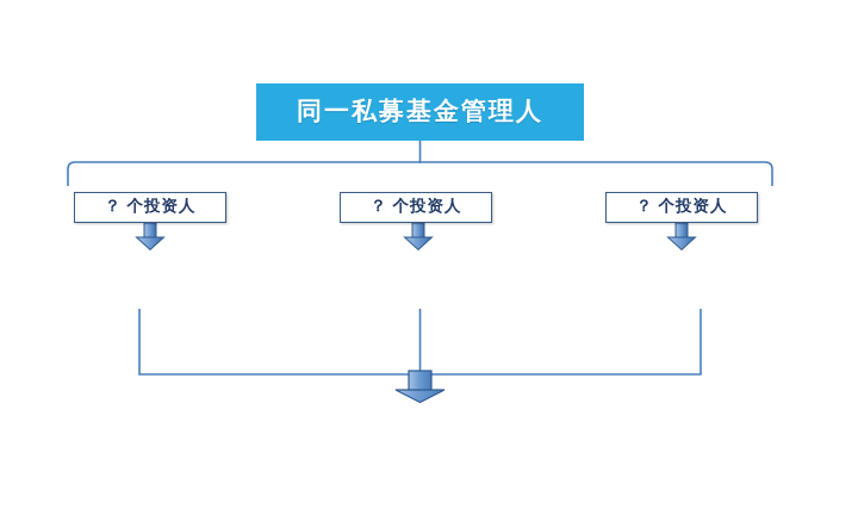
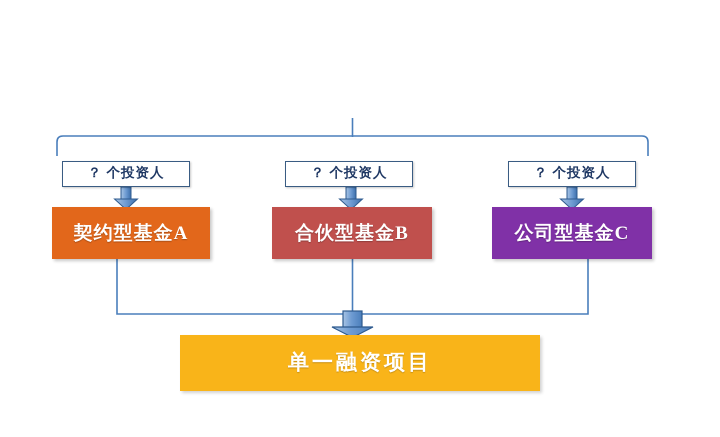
- 同一私募基金管理人
  ？ 个投资人
  ？ 个投资人
  ？ 个投资人
+ 契约型基金A
+ 合伙型基金B
+ 公司型基金C
+ 单一融资项目
